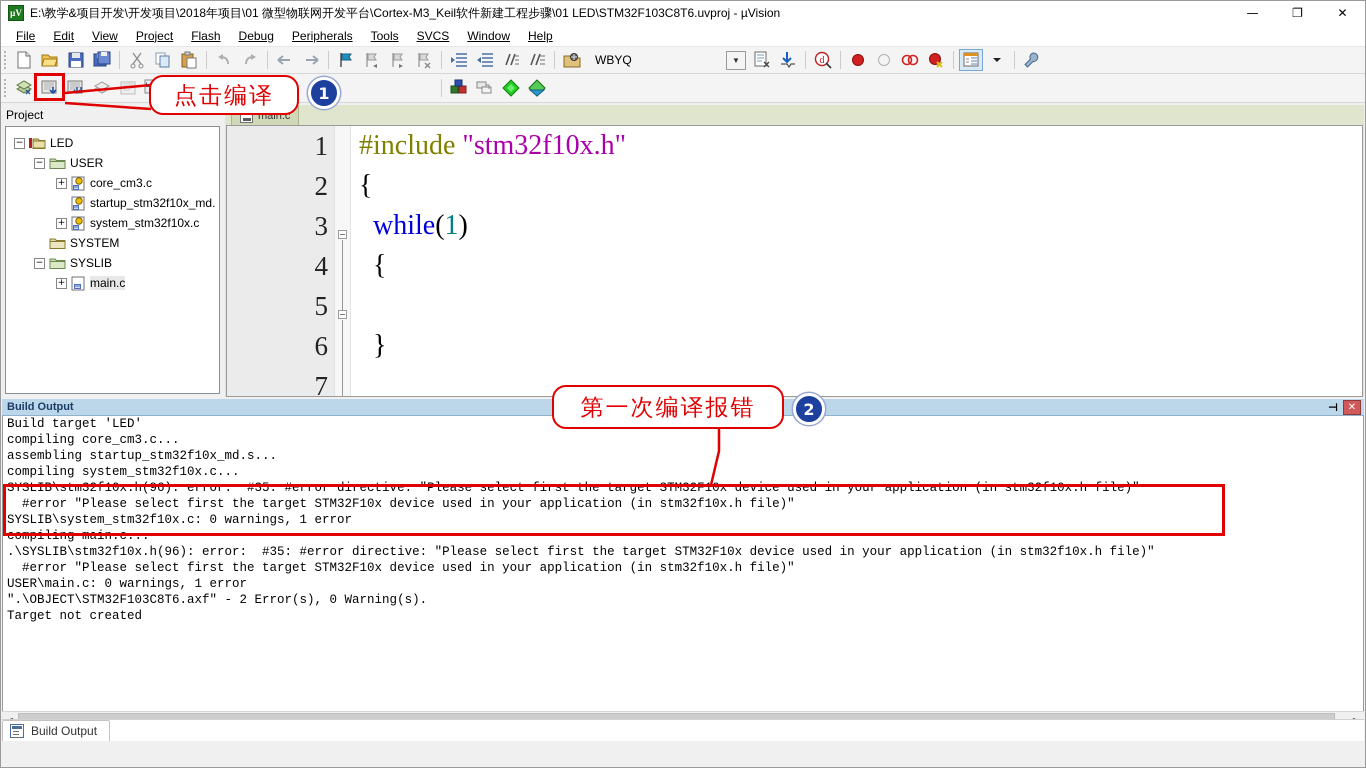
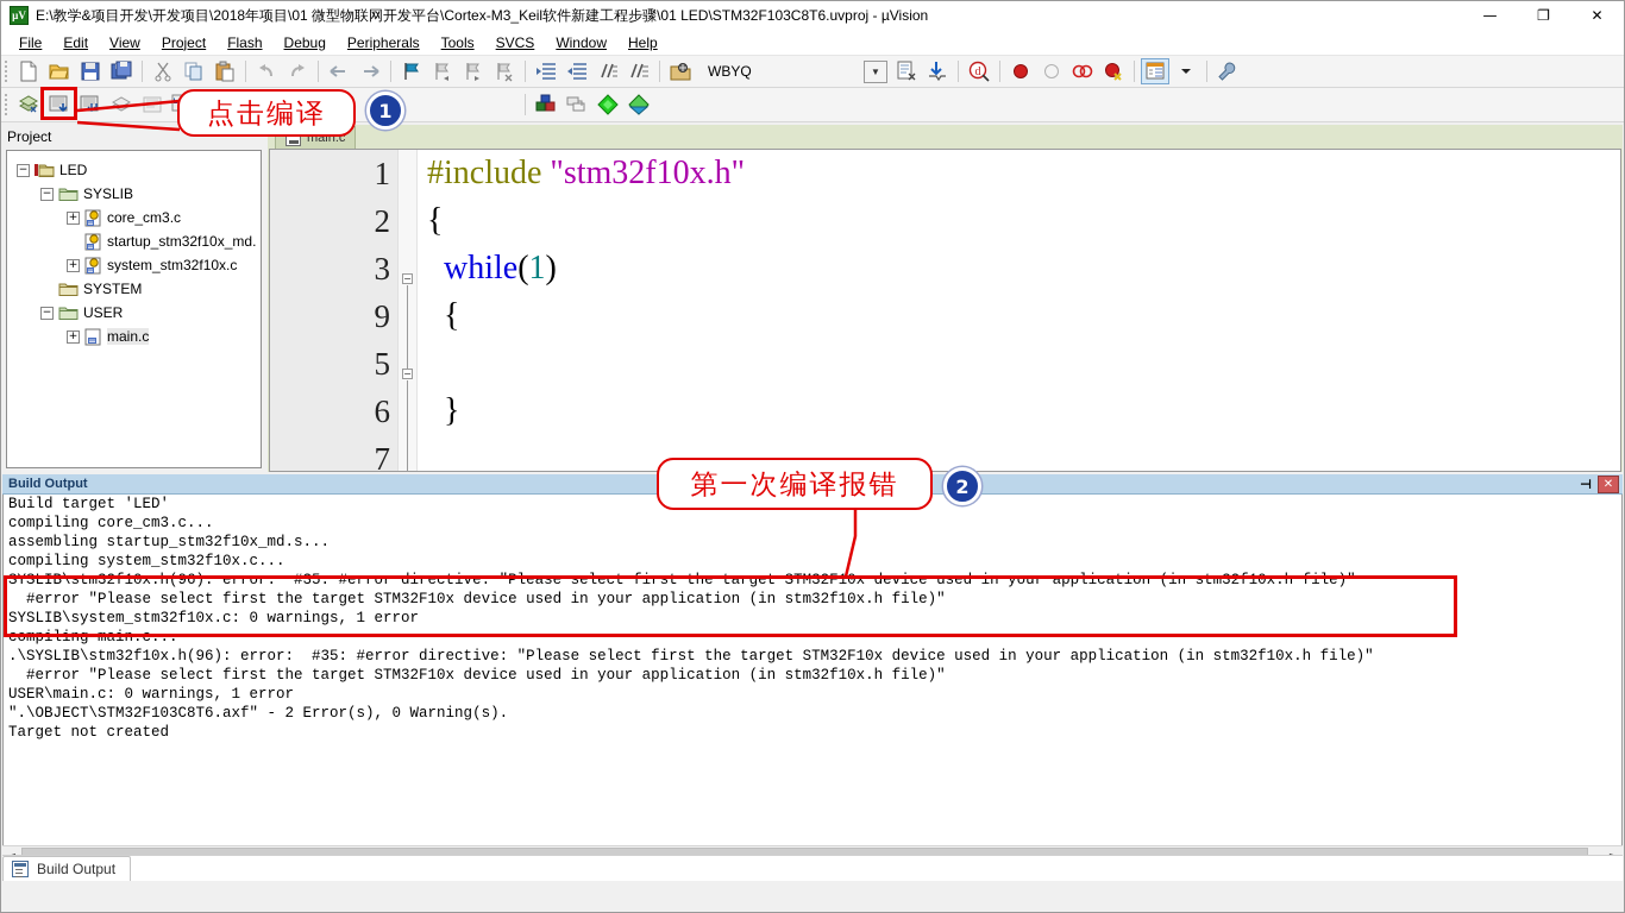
  µV
  E:\教学&项目开发\开发项目\2018年项目\01 微型物联网开发平台\Cortex-M3_Keil软件新建工程步骤\01 LED\STM32F103C8T6.uvproj - µVision
  —
  ❐
  ✕
  File
  Edit
  View
  Project
  Flash
  Debug
  Peripherals
  Tools
  SVCS
  Window
  Help
  WBYQ
  ▼
  d
  Project
  −
  LED
  −
- USER
+ SYSLIB
  +
  core_cm3.c
  startup_stm32f10x_md.
  +
  system_stm32f10x.c
  SYSTEM
  −
- SYSLIB
+ USER
  +
  main.c
  main.c
  1
  2
  3
- 4
+ 9
  5
  6
  7
  −
  −
  #include "stm32f10x.h"
  {
  while(1)
  {
  }
  Build Output
  ⊣
  ✕
  Build target 'LED'
  compiling core_cm3.c...
  assembling startup_stm32f10x_md.s...
  compiling system_stm32f10x.c...
  SYSLIB\stm32f10x.h(96): error: #35: #error directive: "Please select first the target STM32F10x device used in your application (in stm32f10x.h file)"
  #error "Please select first the target STM32F10x device used in your application (in stm32f10x.h file)"
  SYSLIB\system_stm32f10x.c: 0 warnings, 1 error
  compiling main.c...
  .\SYSLIB\stm32f10x.h(96): error: #35: #error directive: "Please select first the target STM32F10x device used in your application (in stm32f10x.h file)"
  #error "Please select first the target STM32F10x device used in your application (in stm32f10x.h file)"
  USER\main.c: 0 warnings, 1 error
  ".\OBJECT\STM32F103C8T6.axf" - 2 Error(s), 0 Warning(s).
  Target not created
  Build Output
  点击编译
  1
  第一次编译报错
  2
